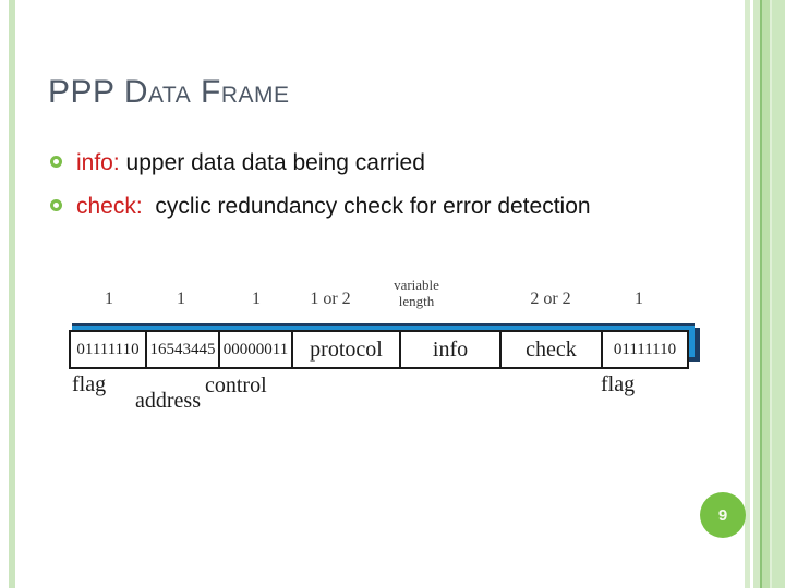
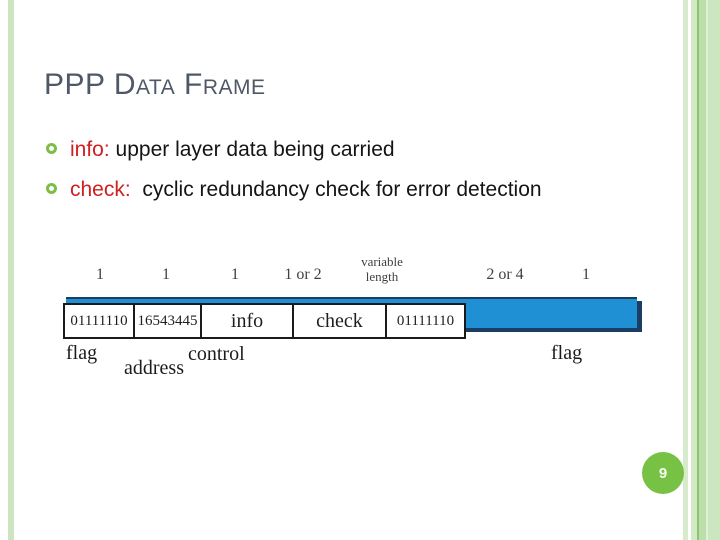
  PPP Data Frame
- info: upper data data being carried
+ info: upper layer data being carried
  check: cyclic redundancy check for error detection
  1
  1
  1
  1 or 2
  variable length
- 2 or 2
+ 2 or 4
  1
  01111110
  16543445
- 00000011
- protocol
  info
  check
  01111110
  flag
  address
  control
  flag
  9
